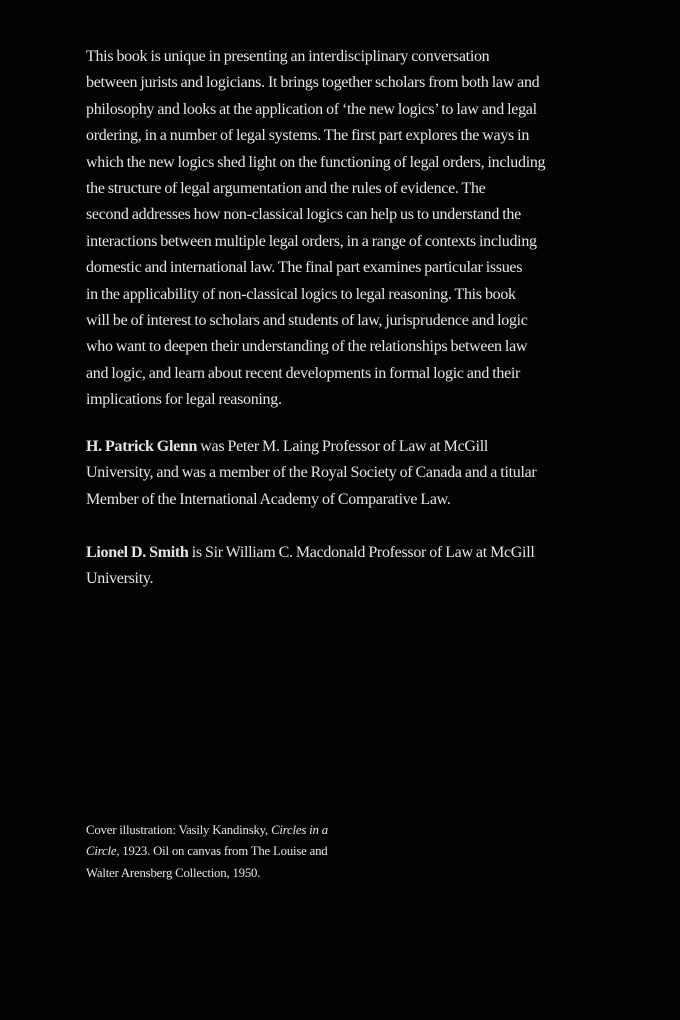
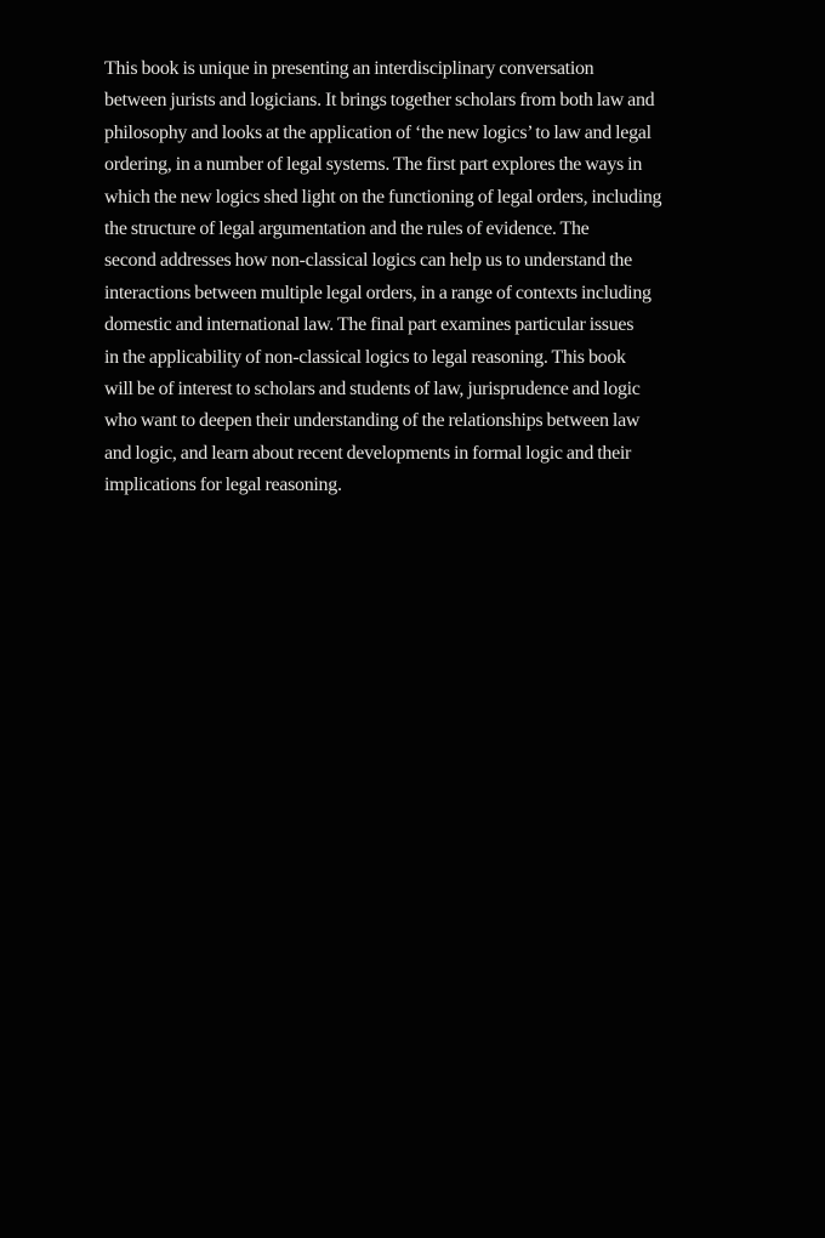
  This book is unique in presenting an interdisciplinary conversation
  between jurists and logicians. It brings together scholars from both law and
  philosophy and looks at the application of ‘the new logics’ to law and legal
  ordering, in a number of legal systems. The first part explores the ways in
  which the new logics shed light on the functioning of legal orders, including
  the structure of legal argumentation and the rules of evidence. The
  second addresses how non-classical logics can help us to understand the
  interactions between multiple legal orders, in a range of contexts including
  domestic and international law. The final part examines particular issues
  in the applicability of non-classical logics to legal reasoning. This book
  will be of interest to scholars and students of law, jurisprudence and logic
  who want to deepen their understanding of the relationships between law
  and logic, and learn about recent developments in formal logic and their
  implications for legal reasoning.
- H. Patrick Glenn was Peter M. Laing Professor of Law at McGill
- University, and was a member of the Royal Society of Canada and a titular
- Member of the International Academy of Comparative Law.
- Lionel D. Smith is Sir William C. Macdonald Professor of Law at McGill
- University.
- Cover illustration: Vasily Kandinsky, Circles in a
- Circle, 1923. Oil on canvas from The Louise and
- Walter Arensberg Collection, 1950.
